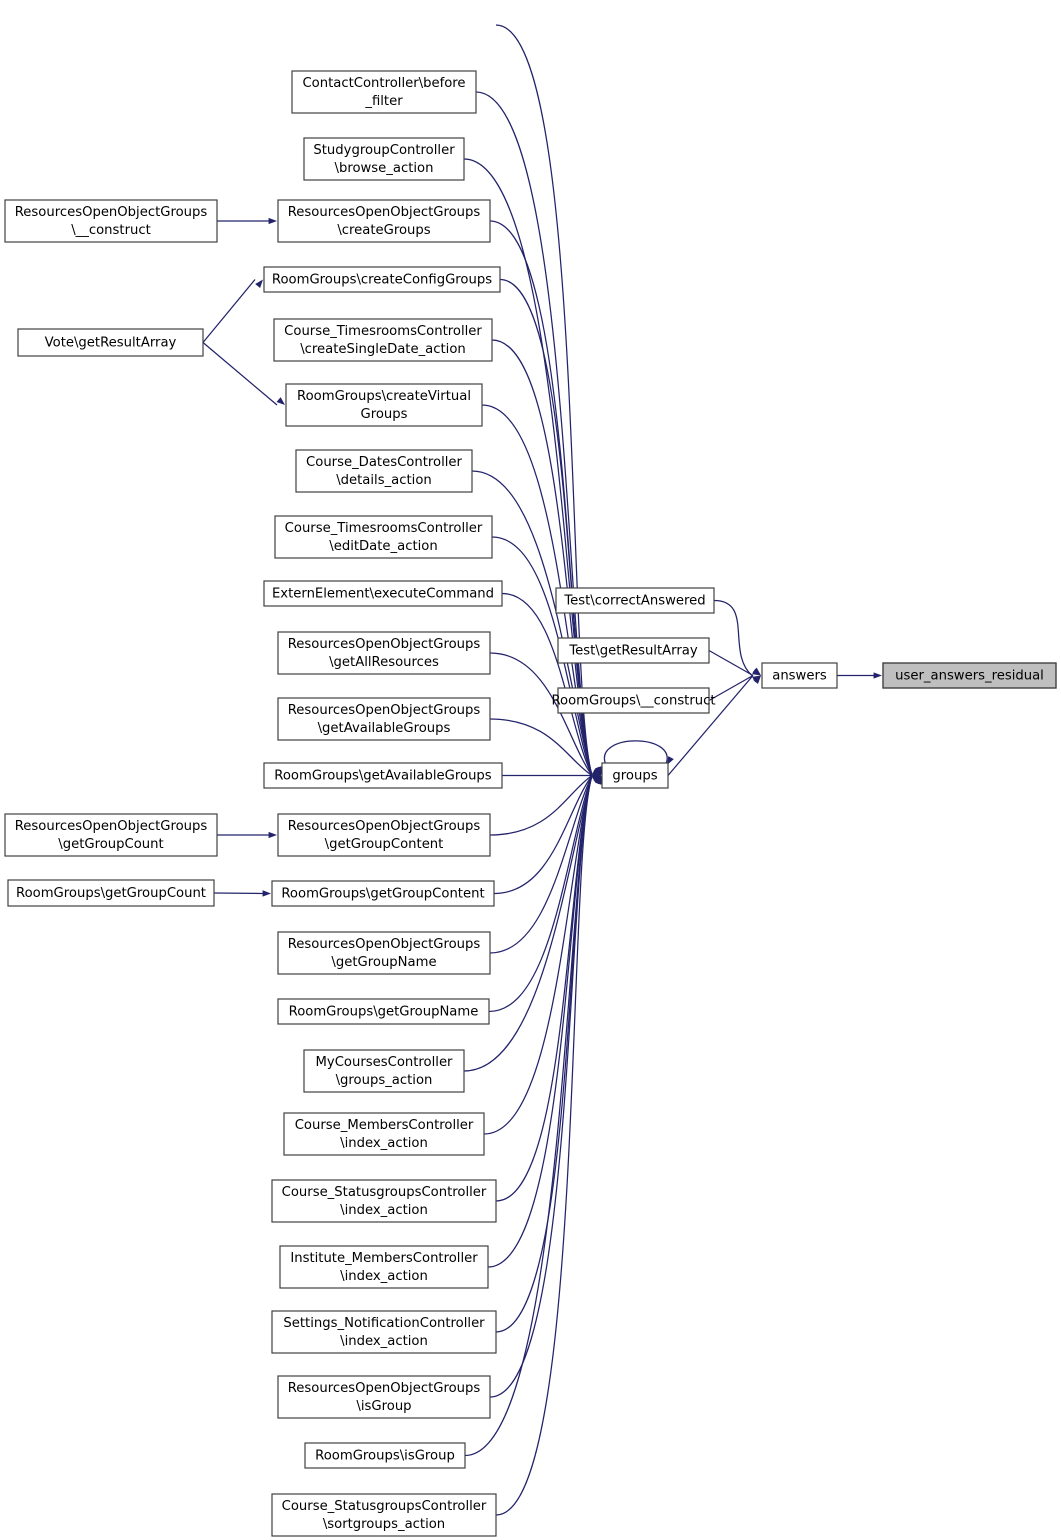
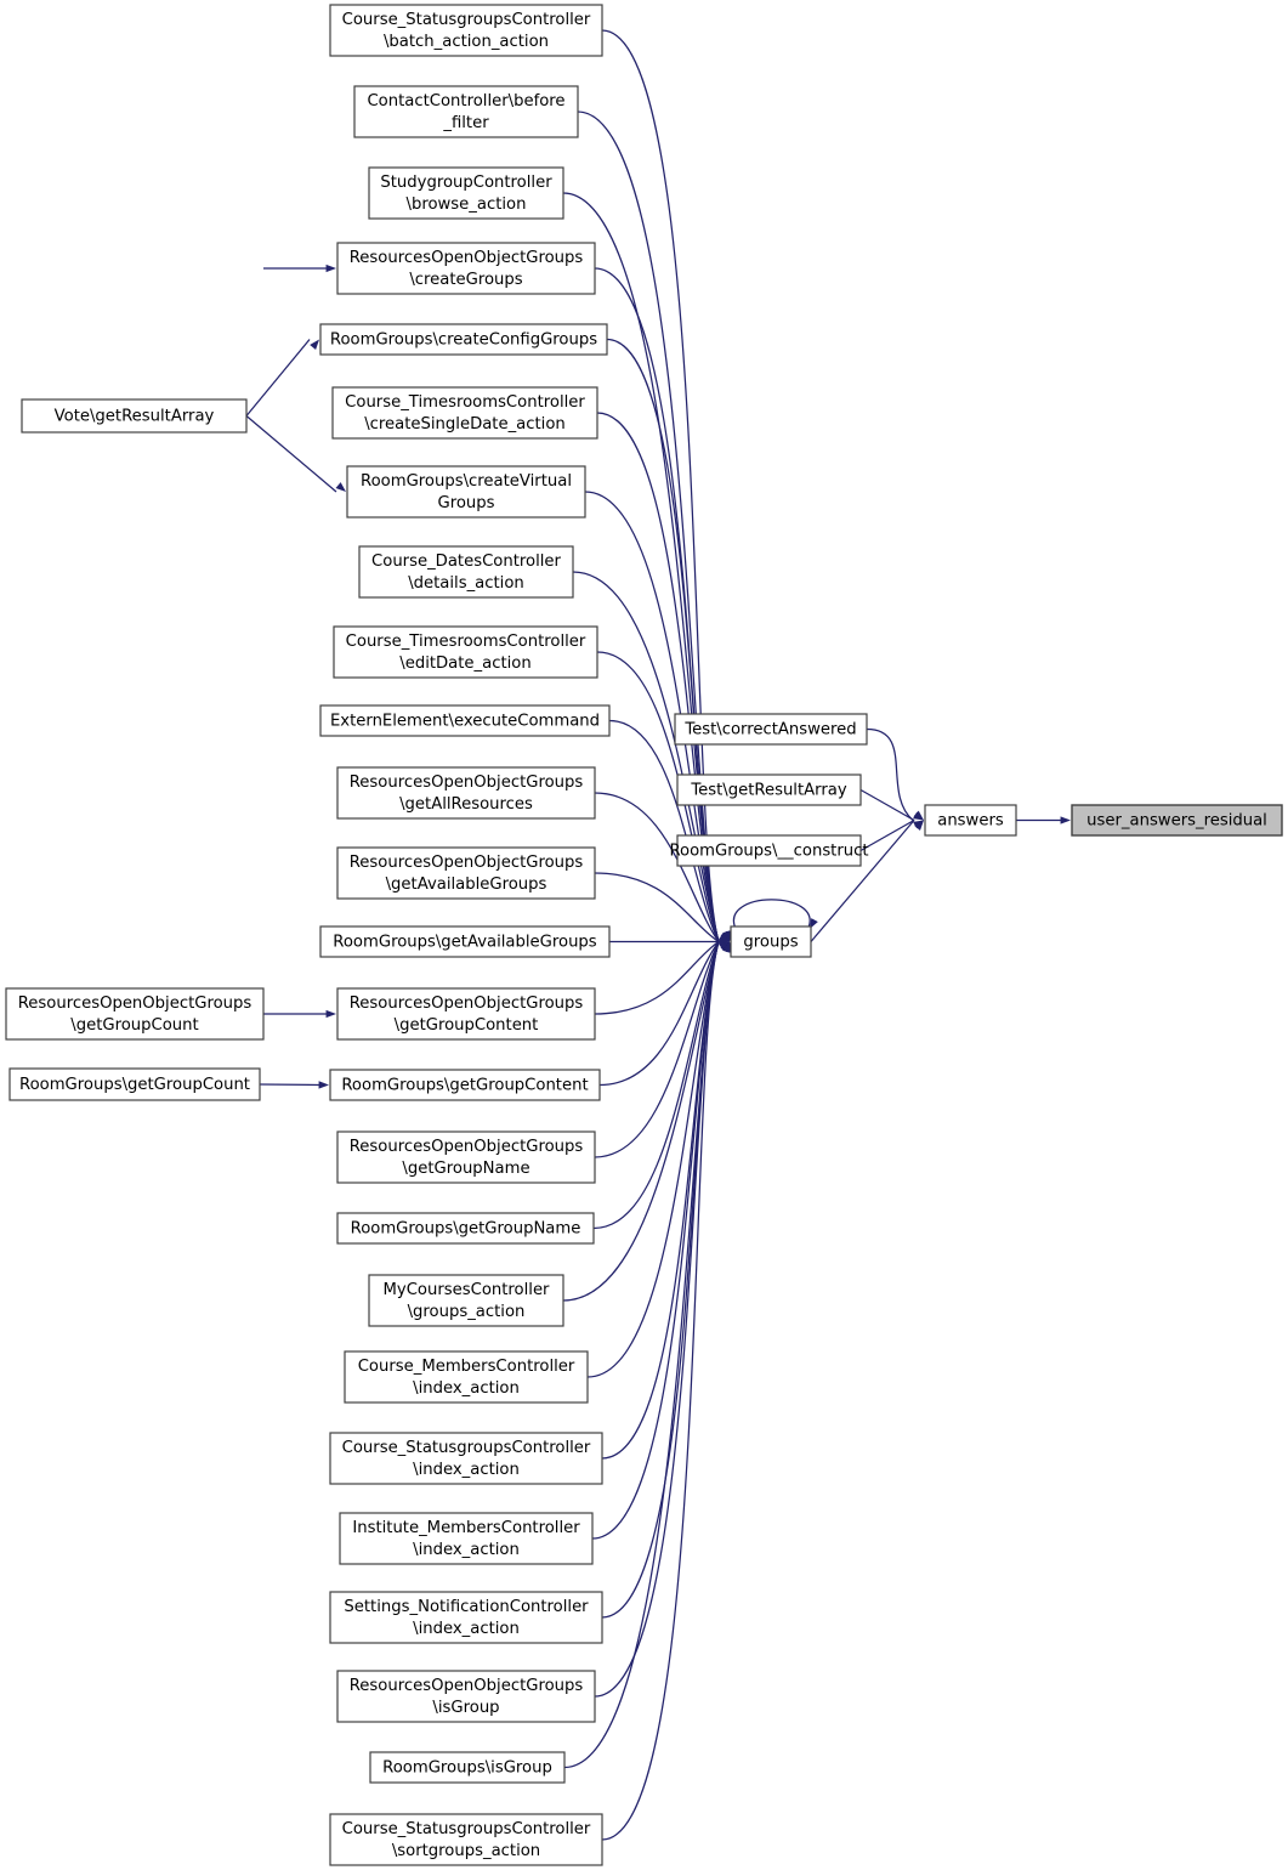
+ Course_StatusgroupsController \batch_action_action
  ContactController\before _filter
  StudygroupController \browse_action
  ResourcesOpenObjectGroups \createGroups
  RoomGroups\createConfigGroups
  Course_TimesroomsController \createSingleDate_action
  RoomGroups\createVirtual Groups
  Course_DatesController \details_action
  Course_TimesroomsController \editDate_action
  ExternElement\executeCommand
  ResourcesOpenObjectGroups \getAllResources
  ResourcesOpenObjectGroups \getAvailableGroups
  RoomGroups\getAvailableGroups
  ResourcesOpenObjectGroups \getGroupContent
  RoomGroups\getGroupContent
  ResourcesOpenObjectGroups \getGroupName
  RoomGroups\getGroupName
  MyCoursesController \groups_action
  Course_MembersController \index_action
  Course_StatusgroupsController \index_action
  Institute_MembersController \index_action
  Settings_NotificationController \index_action
  ResourcesOpenObjectGroups \isGroup
  RoomGroups\isGroup
  Course_StatusgroupsController \sortgroups_action
- ResourcesOpenObjectGroups \__construct
  Vote\getResultArray
  ResourcesOpenObjectGroups \getGroupCount
  RoomGroups\getGroupCount
  Test\correctAnswered
  Test\getResultArray
  RoomGroups\__construct
  groups
  answers
  user_answers_residual
